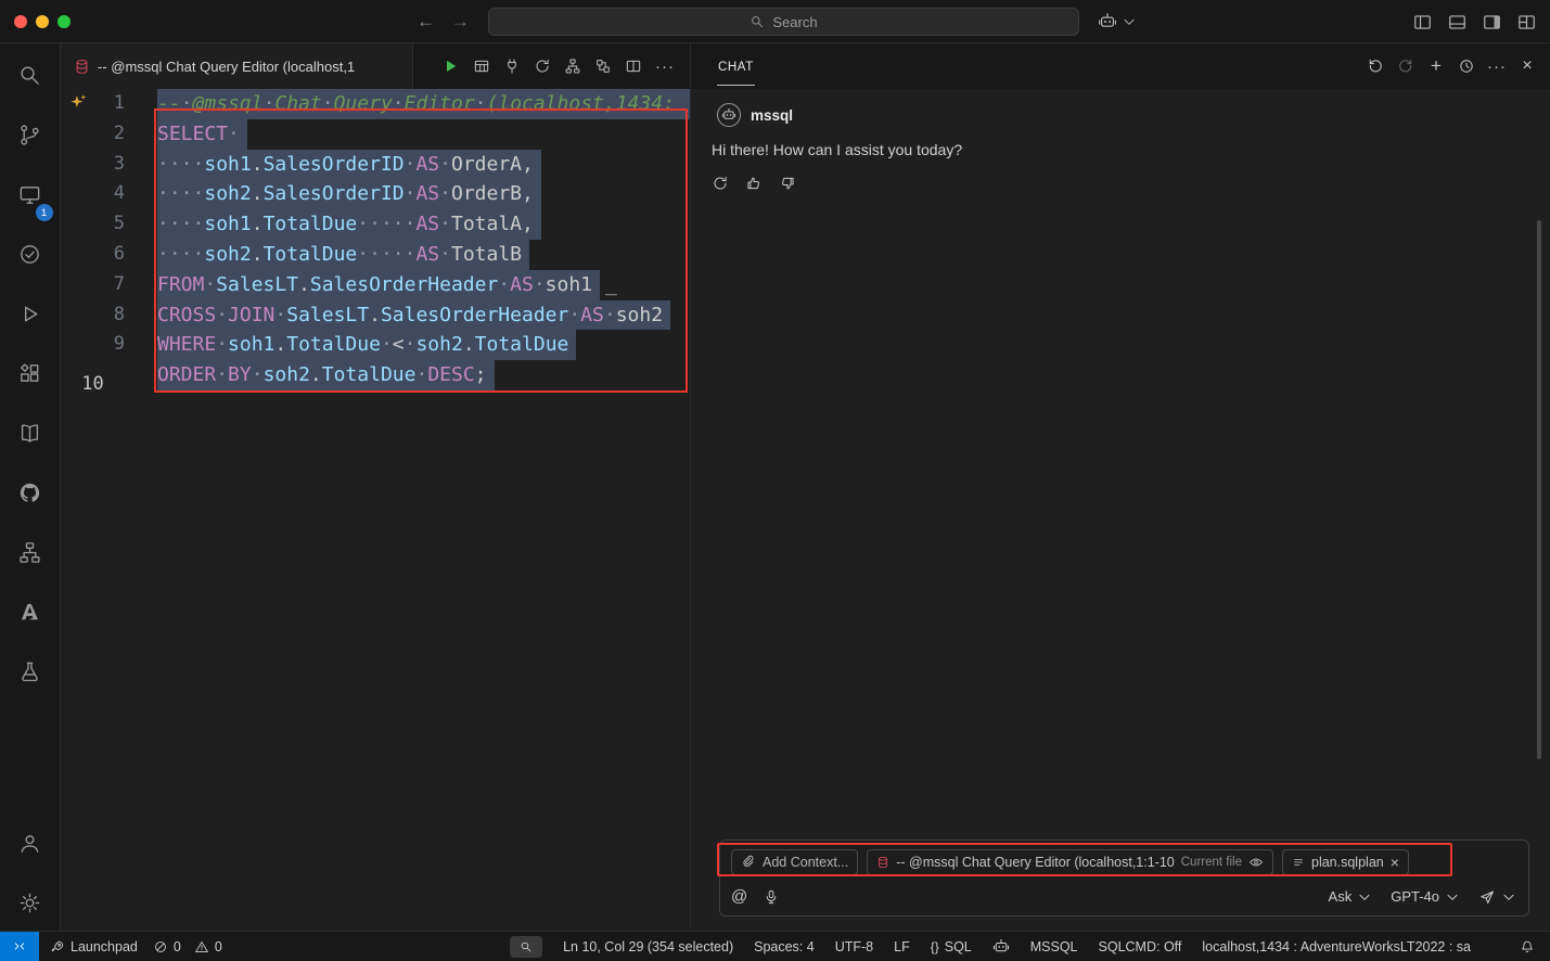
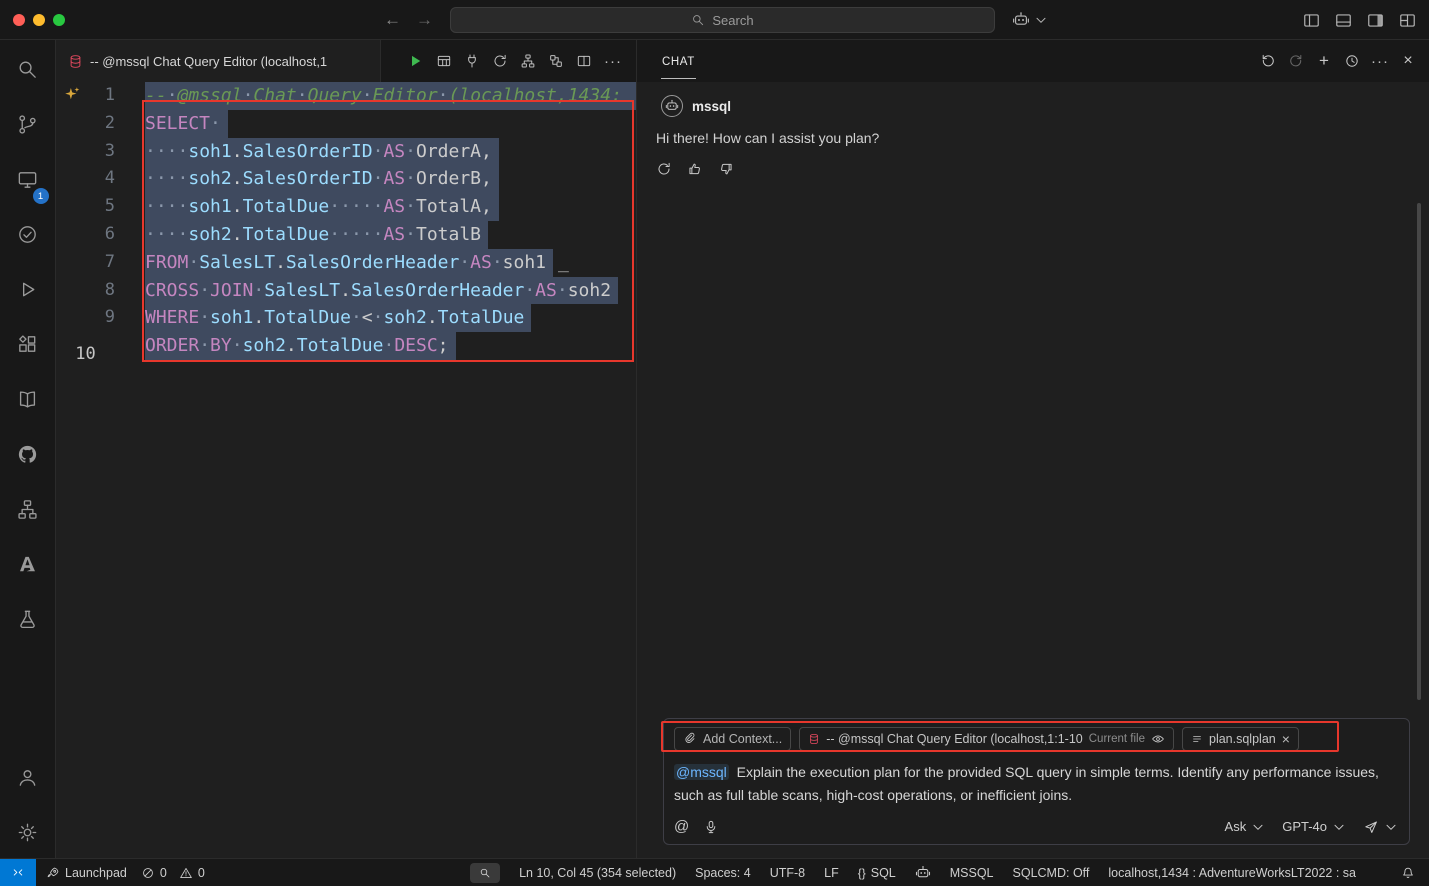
  ←
  →
  Search
  1
  -- @mssql Chat Query Editor (localhost,1
  ···
  1
  --·@mssql·Chat·Query·Editor·(localhost,1434:
  2
  SELECT·
  3
  ····soh1.SalesOrderID·AS·OrderA,
  4
  ····soh2.SalesOrderID·AS·OrderB,
  5
  ····soh1.TotalDue·····AS·TotalA,
  6
  ····soh2.TotalDue·····AS·TotalB
  7
  FROM·SalesLT.SalesOrderHeader·AS·soh1 _
  8
  CROSS·JOIN·SalesLT.SalesOrderHeader·AS·soh2
  9
  WHERE·soh1.TotalDue·<·soh2.TotalDue
  10
  ORDER·BY·soh2.TotalDue·DESC;
  CHAT
  +
  ···
  ×
  mssql
- Hi there! How can I assist you today?
+ Hi there! How can I assist you plan?
  Add Context...
  -- @mssql Chat Query Editor (localhost,1:1-10
  Current file
  plan.sqlplan
  ×
+ @mssql Explain the execution plan for the provided SQL query in simple terms. Identify any performance issues, such as full table scans, high-cost operations, or inefficient joins.
  @
  Ask
  GPT-4o
  Launchpad
  0
  0
- Ln 10, Col 29 (354 selected)
+ Ln 10, Col 45 (354 selected)
  Spaces: 4
  UTF-8
  LF
  {}
  SQL
  MSSQL
  SQLCMD: Off
  localhost,1434 : AdventureWorksLT2022 : sa
